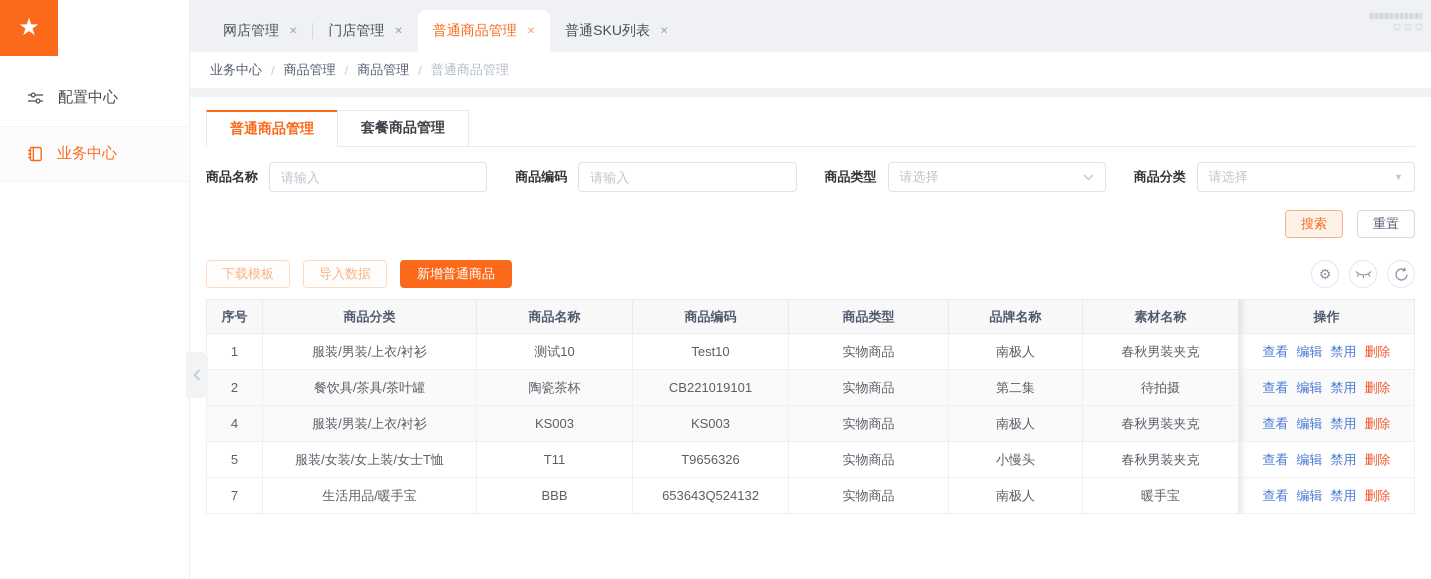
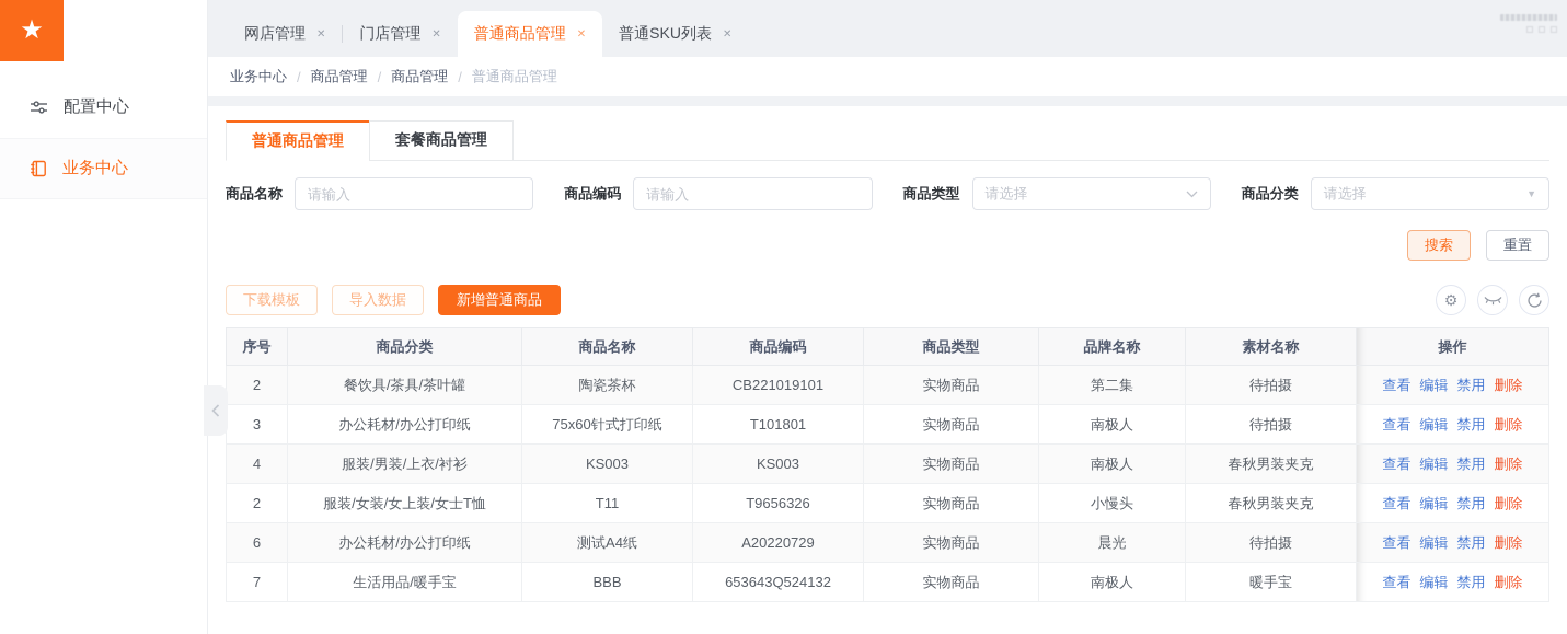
  ★
  配置中心
  业务中心
  网店管理
  ✕
  门店管理
  ✕
  普通商品管理
  ✕
  普通SKU列表
  ✕
  业务中心
  /
  商品管理
  /
  商品管理
  /
  普通商品管理
  普通商品管理
  套餐商品管理
  商品名称
  请输入
  商品编码
  请输入
  商品类型
  请选择
  商品分类
  请选择
  ▼
  搜索
  重置
  下载模板
  导入数据
  新增普通商品
  ⚙
  序号	商品分类	商品名称	商品编码	商品类型	品牌名称	素材名称	操作
- 1	服装/男装/上衣/衬衫	测试10	Test10	实物商品	南极人	春秋男装夹克	查看 编辑 禁用 删除
  2	餐饮具/茶具/茶叶罐	陶瓷茶杯	CB221019101	实物商品	第二集	待拍摄	查看 编辑 禁用 删除
+ 3	办公耗材/办公打印纸	75x60针式打印纸	T101801	实物商品	南极人	待拍摄	查看 编辑 禁用 删除
  4	服装/男装/上衣/衬衫	KS003	KS003	实物商品	南极人	春秋男装夹克	查看 编辑 禁用 删除
- 5	服装/女装/女上装/女士T恤	T11	T9656326	实物商品	小慢头	春秋男装夹克	查看 编辑 禁用 删除
+ 2	服装/女装/女上装/女士T恤	T11	T9656326	实物商品	小慢头	春秋男装夹克	查看 编辑 禁用 删除
+ 6	办公耗材/办公打印纸	测试A4纸	A20220729	实物商品	晨光	待拍摄	查看 编辑 禁用 删除
  7	生活用品/暖手宝	BBB	653643Q524132	实物商品	南极人	暖手宝	查看 编辑 禁用 删除
